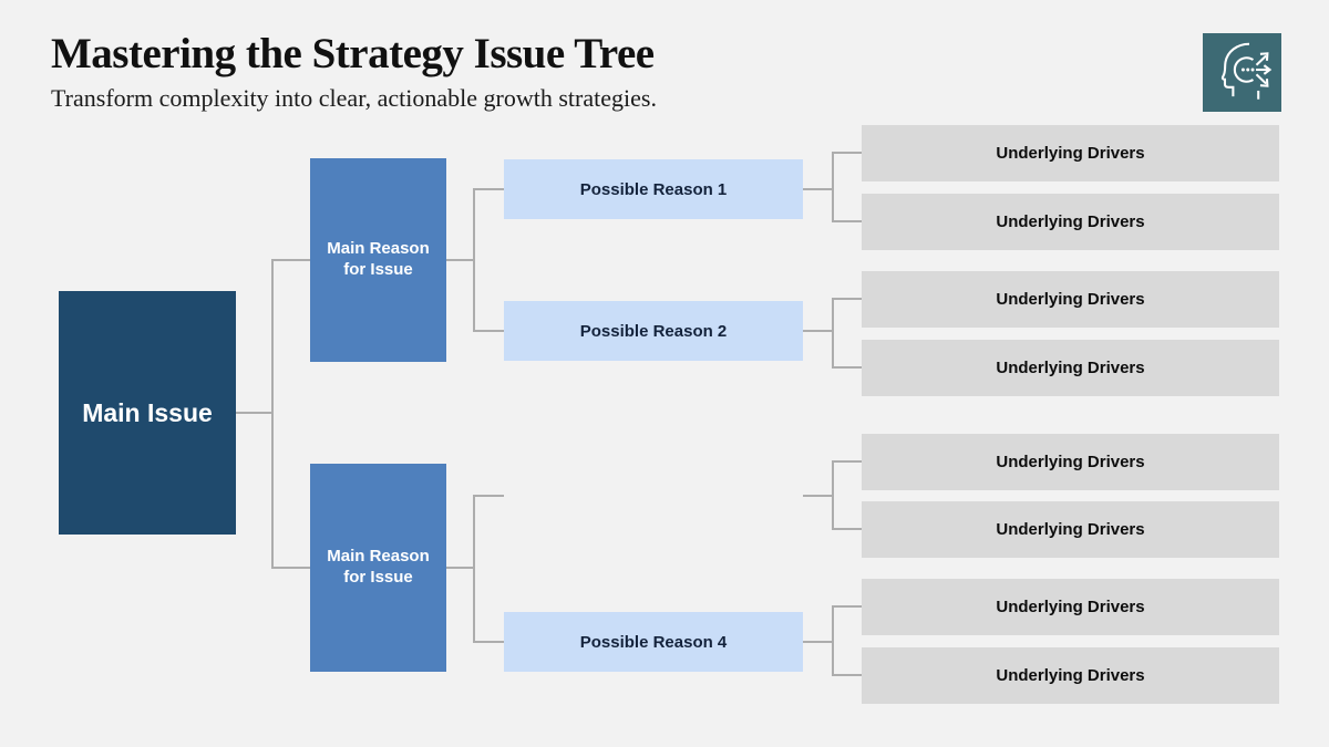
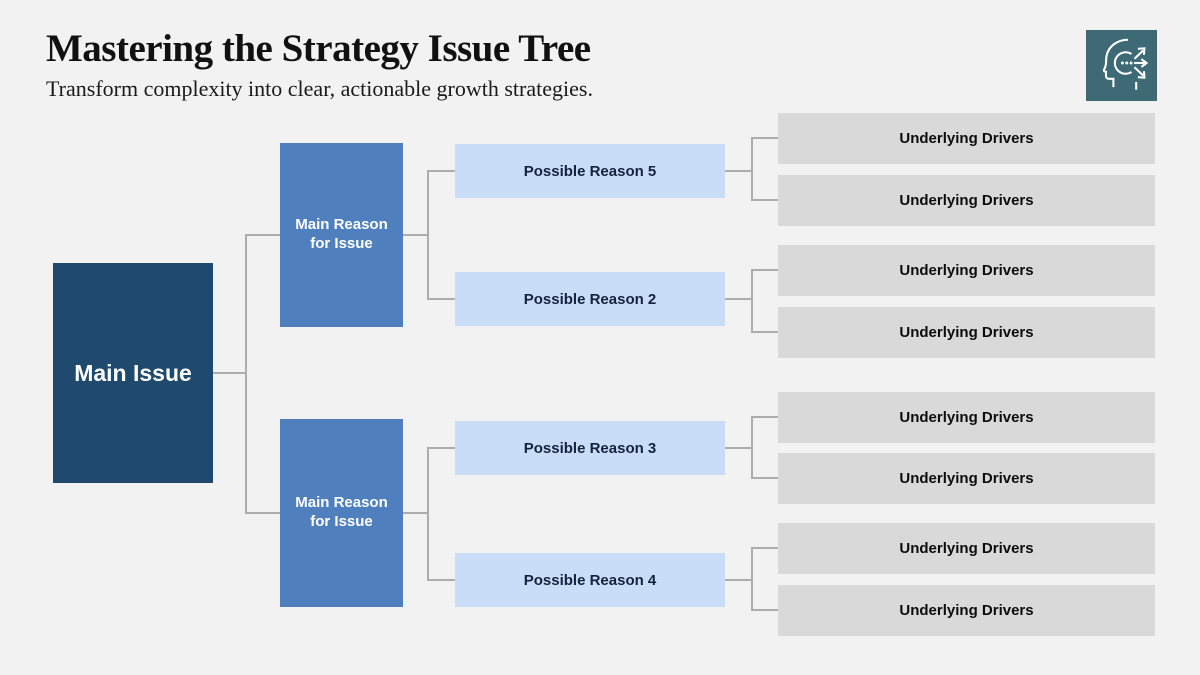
  Mastering the Strategy Issue Tree
  Transform complexity into clear, actionable growth strategies.
  Main Issue
  Main Reason for Issue
  Main Reason for Issue
- Possible Reason 1
+ Possible Reason 5
  Possible Reason 2
+ Possible Reason 3
  Possible Reason 4
  Underlying Drivers
  Underlying Drivers
  Underlying Drivers
  Underlying Drivers
  Underlying Drivers
  Underlying Drivers
  Underlying Drivers
  Underlying Drivers
